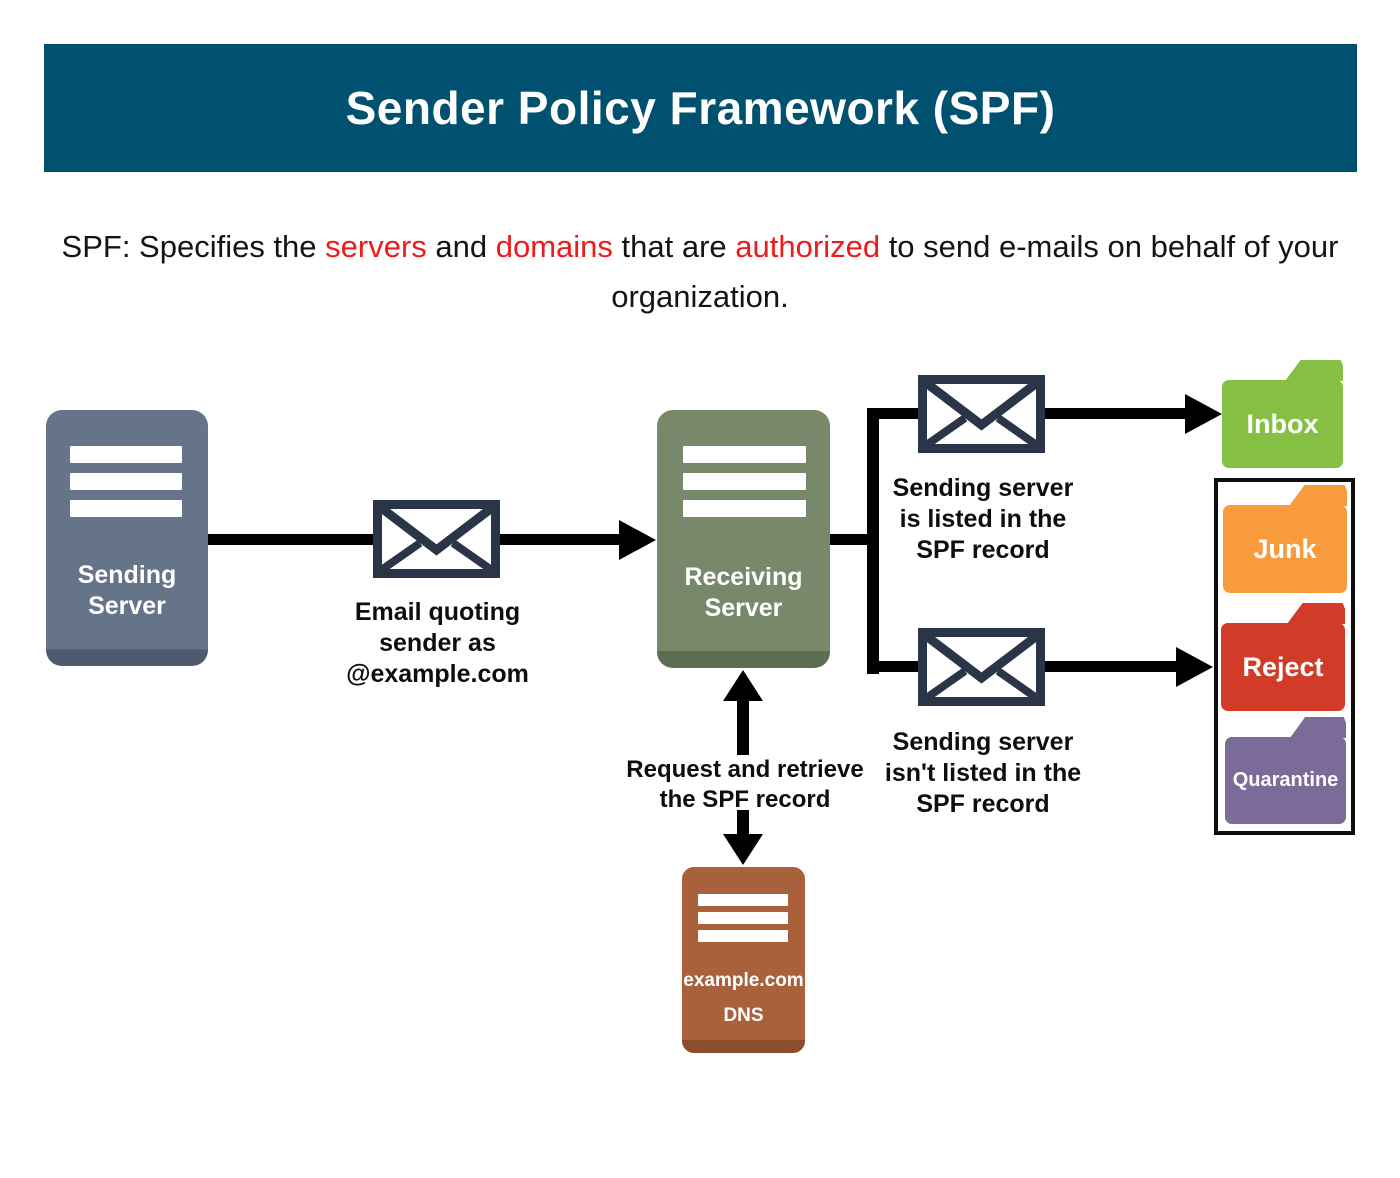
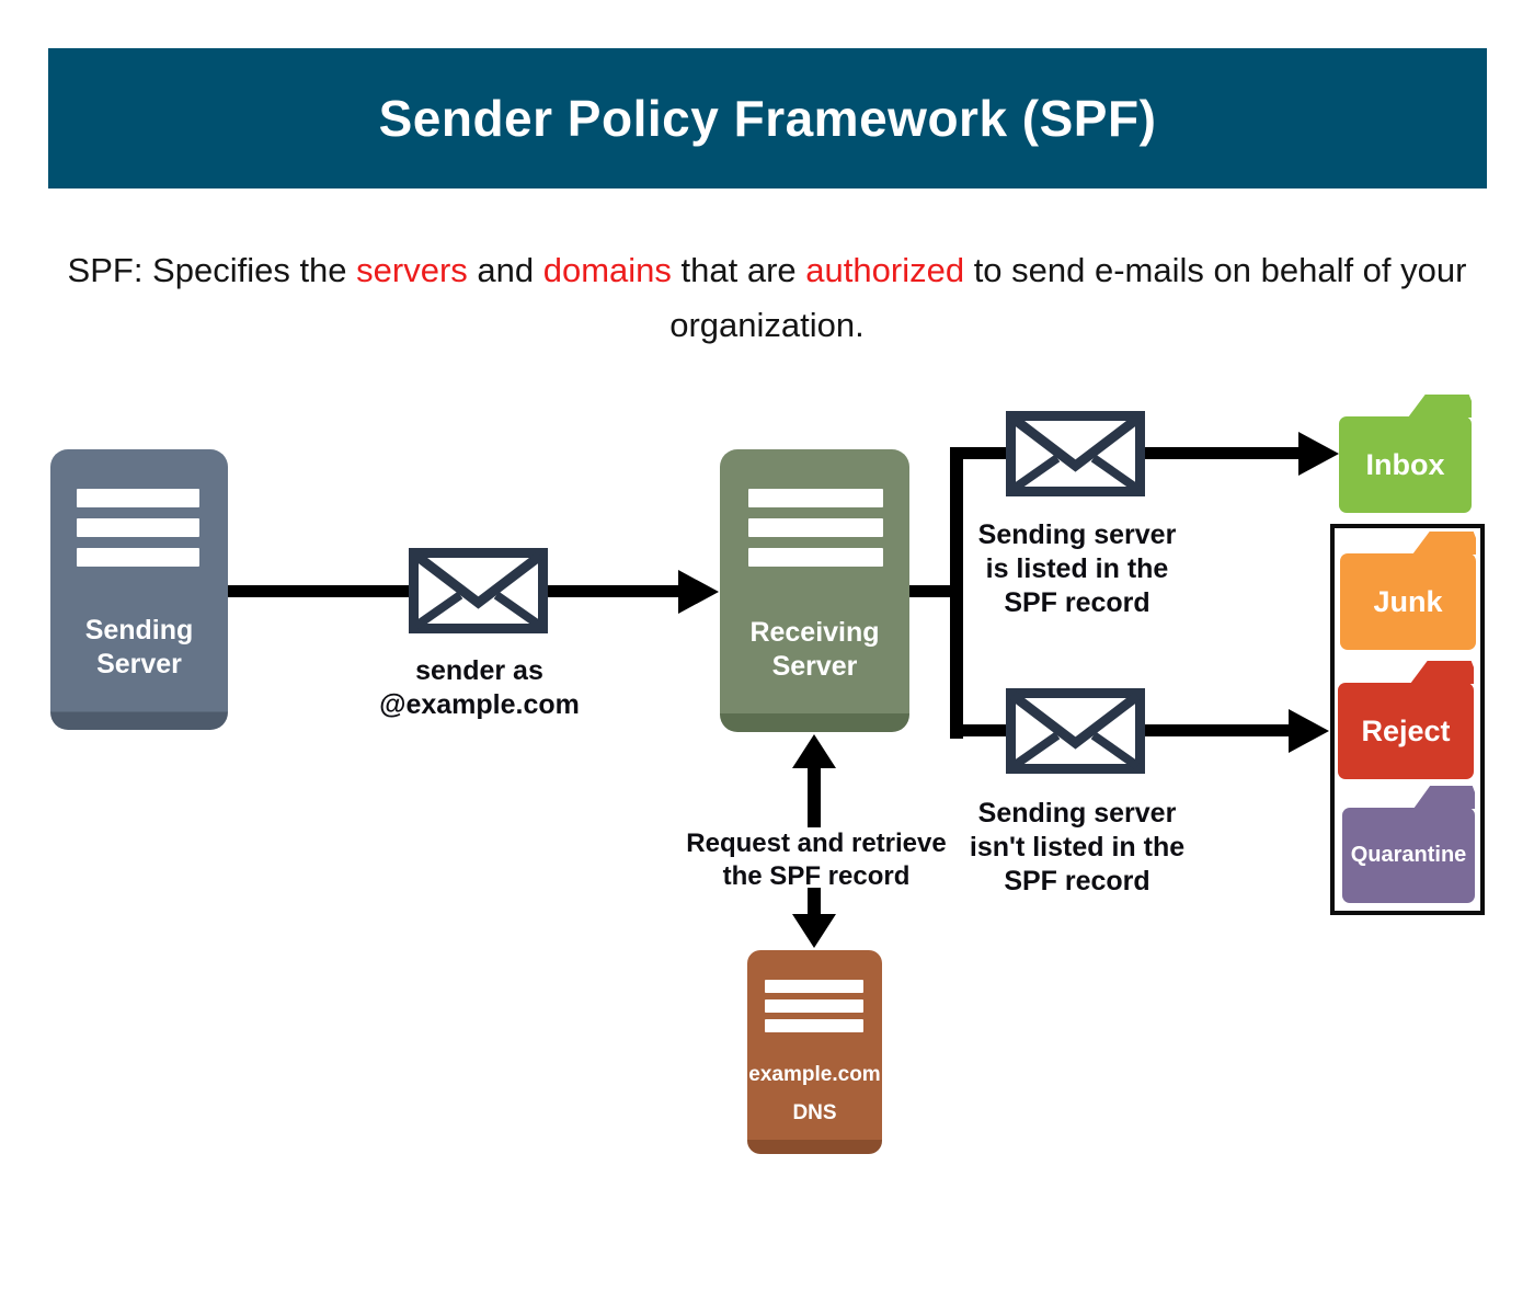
  Sender Policy Framework (SPF)
  SPF: Specifies the servers and domains that are authorized to send e-mails on behalf of your organization.
  Sending
  Server
  Receiving
  Server
  example.com
  DNS
- Email quoting
  sender as
  @example.com
  Sending server
  is listed in the
  SPF record
  Sending server
  isn't listed in the
  SPF record
  Request and retrieve
  the SPF record
  Inbox
  Junk
  Reject
  Quarantine
